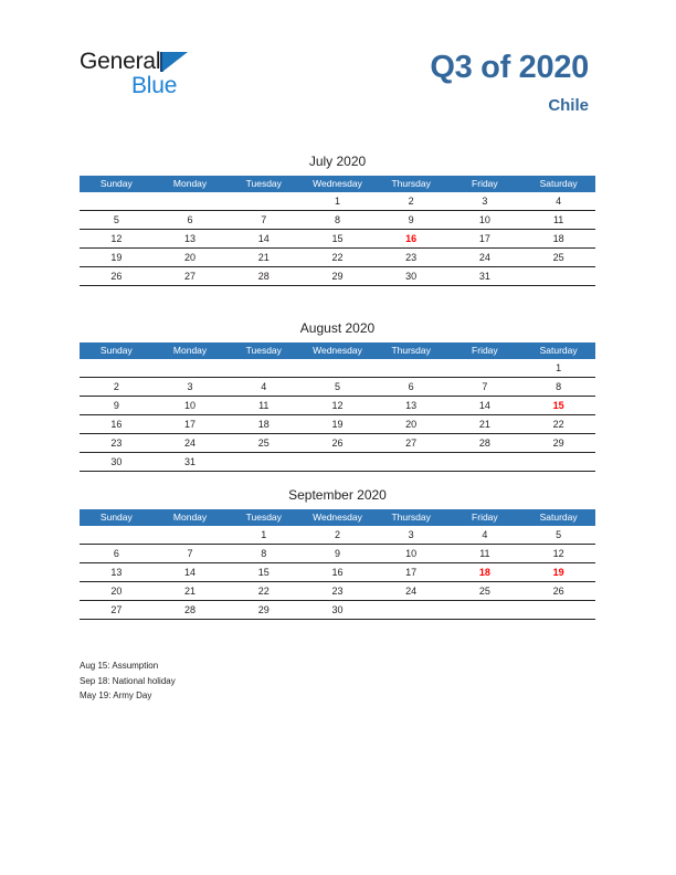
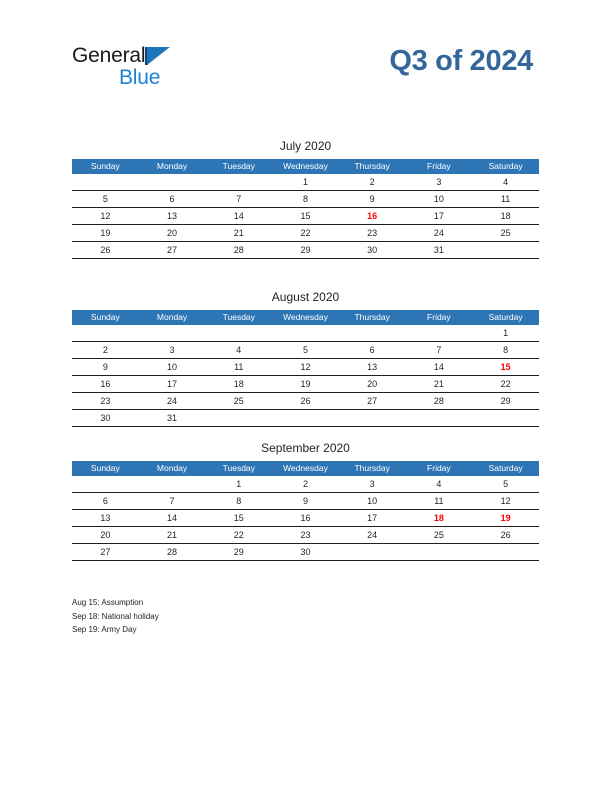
  General
  Blue
- Q3 of 2020
+ Q3 of 2024
- Chile
  July 2020
  Sunday	Monday	Tuesday	Wednesday	Thursday	Friday	Saturday
  			1	2	3	4
  5	6	7	8	9	10	11
  12	13	14	15	16	17	18
  19	20	21	22	23	24	25
  26	27	28	29	30	31
  August 2020
  Sunday	Monday	Tuesday	Wednesday	Thursday	Friday	Saturday
  						1
  2	3	4	5	6	7	8
  9	10	11	12	13	14	15
  16	17	18	19	20	21	22
  23	24	25	26	27	28	29
  30	31
  September 2020
  Sunday	Monday	Tuesday	Wednesday	Thursday	Friday	Saturday
  		1	2	3	4	5
  6	7	8	9	10	11	12
  13	14	15	16	17	18	19
  20	21	22	23	24	25	26
  27	28	29	30
  Aug 15: Assumption
  Sep 18: National holiday
- May 19: Army Day
+ Sep 19: Army Day
